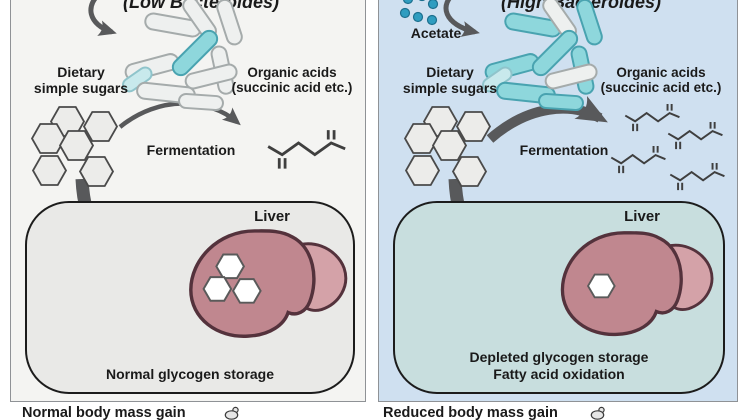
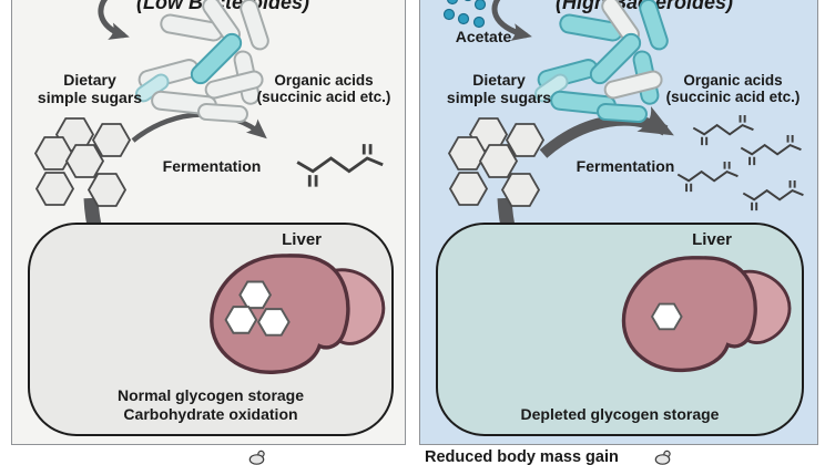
  (Low Bteoides)
  Dietary
  simple sugars
  Organic acids
  (succinic acid etc.)
  Fermentation
  Liver
  Normal glycogen storage
+ Carbohydrate oxidation
  (Highaeroides)
  Acetate
  Dietary
  simple sugars
  Organic acids
  (succinic acid etc.)
  Fermentation
  Liver
  Depleted glycogen storage
- Fatty acid oxidation
- Normal body mass gain
  Reduced body mass gain
